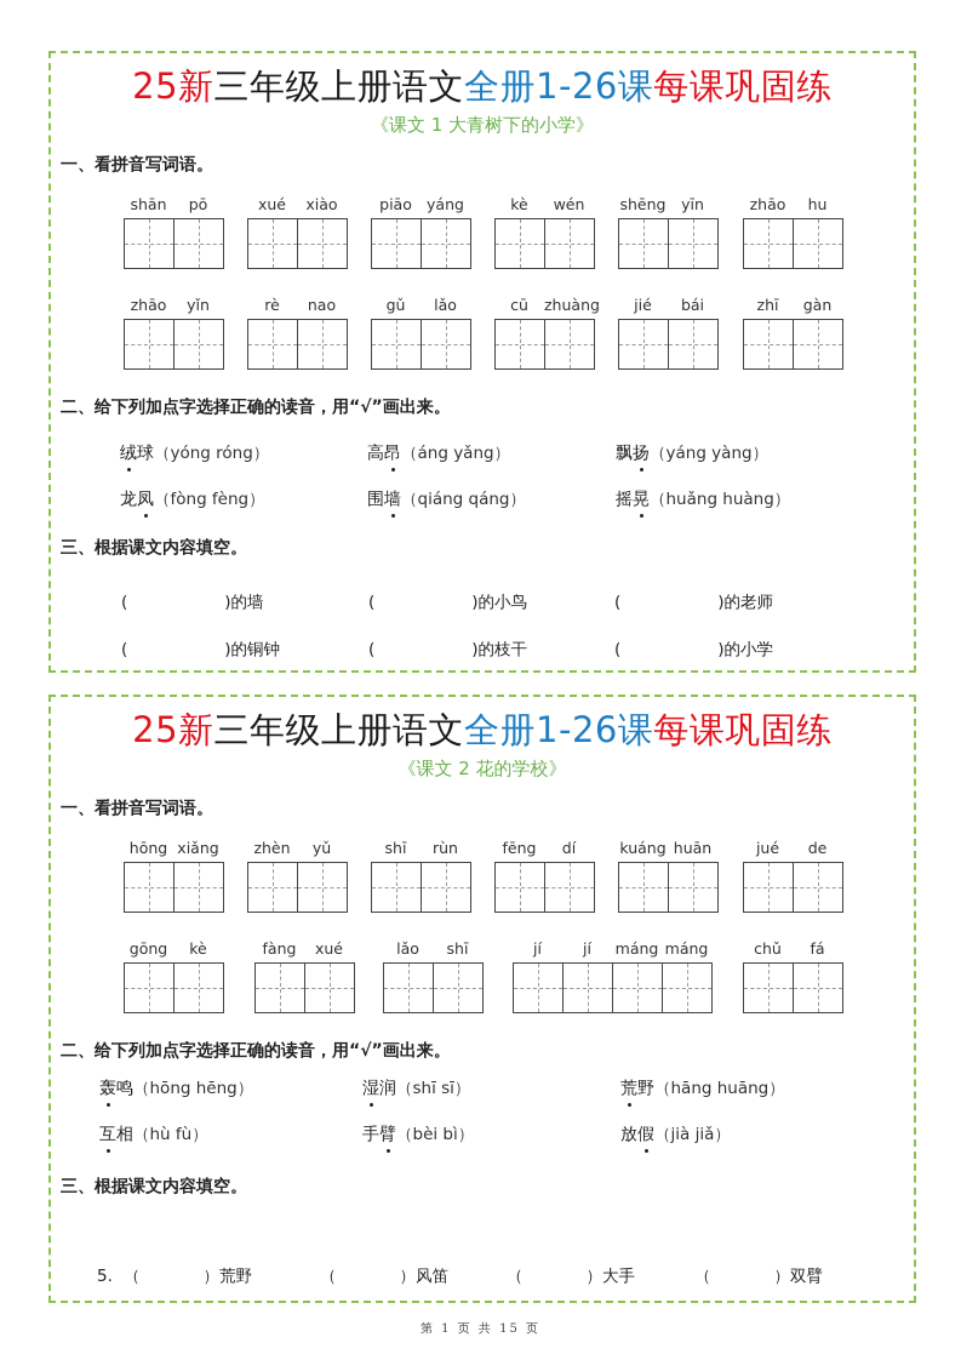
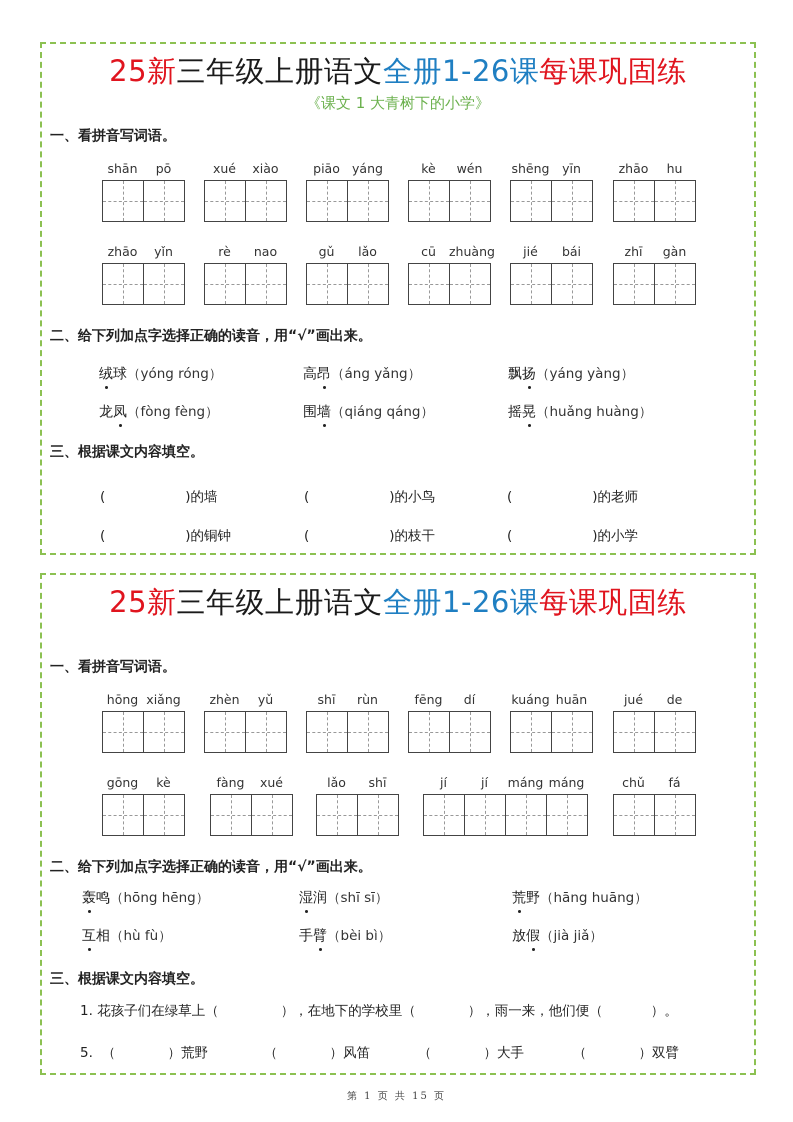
  25新三年级上册语文全册1-26课每课巩固练
  《课文 1 大青树下的小学》
  一、看拼音写词语。
  shān
  pō
  xué
  xiào
  piāo
  yáng
  kè
  wén
  shēng
  yīn
  zhāo
  hu
  zhāo
  yǐn
  rè
  nao
  gǔ
  lǎo
  cū
  zhuàng
  jié
  bái
  zhī
  gàn
  二、给下列加点字选择正确的读音，用“√”画出来。
  绒球（yóng róng）
  高昂（áng yǎng）
  飘扬（yáng yàng）
  龙凤（fòng fèng）
  围墙（qiáng qáng）
  摇晃（huǎng huàng）
  三、根据课文内容填空。
  ( )的墙
  ( )的小鸟
  ( )的老师
  ( )的铜钟
  ( )的枝干
  ( )的小学
  25新三年级上册语文全册1-26课每课巩固练
- 《课文 2 花的学校》
  一、看拼音写词语。
  hōng
  xiǎng
  zhèn
  yǔ
  shī
  rùn
  fēng
  dí
  kuáng
  huān
  jué
  de
  gōng
  kè
  fàng
  xué
  lǎo
  shī
  jí
  jí
  máng
  máng
  chǔ
  fá
  二、给下列加点字选择正确的读音，用“√”画出来。
  轰鸣（hōng hēng）
  湿润（shī sī）
  荒野（hāng huāng）
  互相（hù fù）
  手臂（bèi bì）
  放假（jià jiǎ）
  三、根据课文内容填空。
+ 1. 花孩子们在绿草上（ ），在地下的学校里（ ），雨一来，他们便（ ）。
  5.
  （ ）荒野
  （ ）风笛
  （ ）大手
  （ ）双臂
  第 1 页 共 15 页
